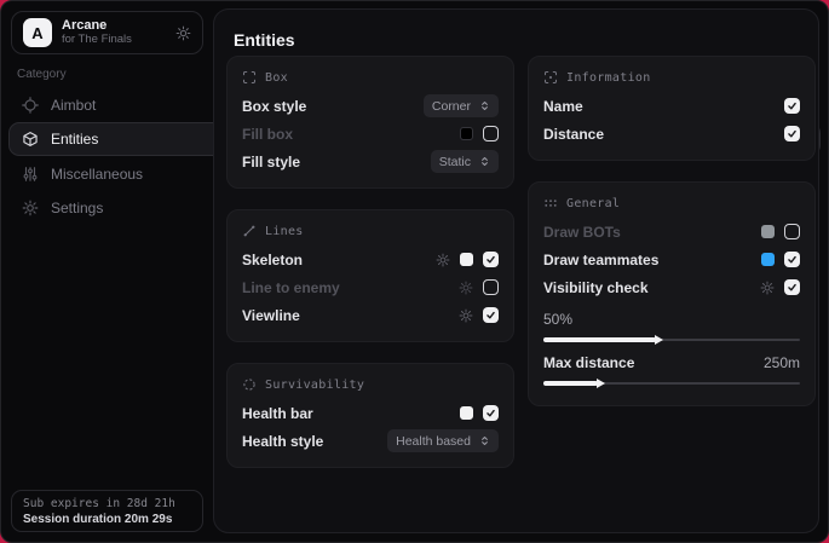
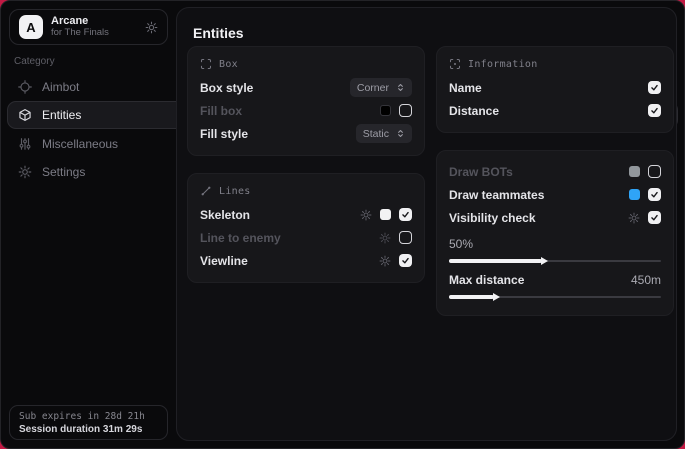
  A
  Arcane
  for The Finals
  Category
  Aimbot
  Entities
  Miscellaneous
  Settings
  Sub expires in 28d 21h
- Session duration 20m 29s
+ Session duration 31m 29s
  Entities
  Box
  Box style
  Corner
  Fill box
  Fill style
  Static
  Lines
  Skeleton
  Line to enemy
  Viewline
- Survivability
- Health bar
- Health style
- Health based
  Information
  Name
  Distance
- General
  Draw BOTs
  Draw teammates
  Visibility check
  50%
  Max distance
- 250m
+ 450m
